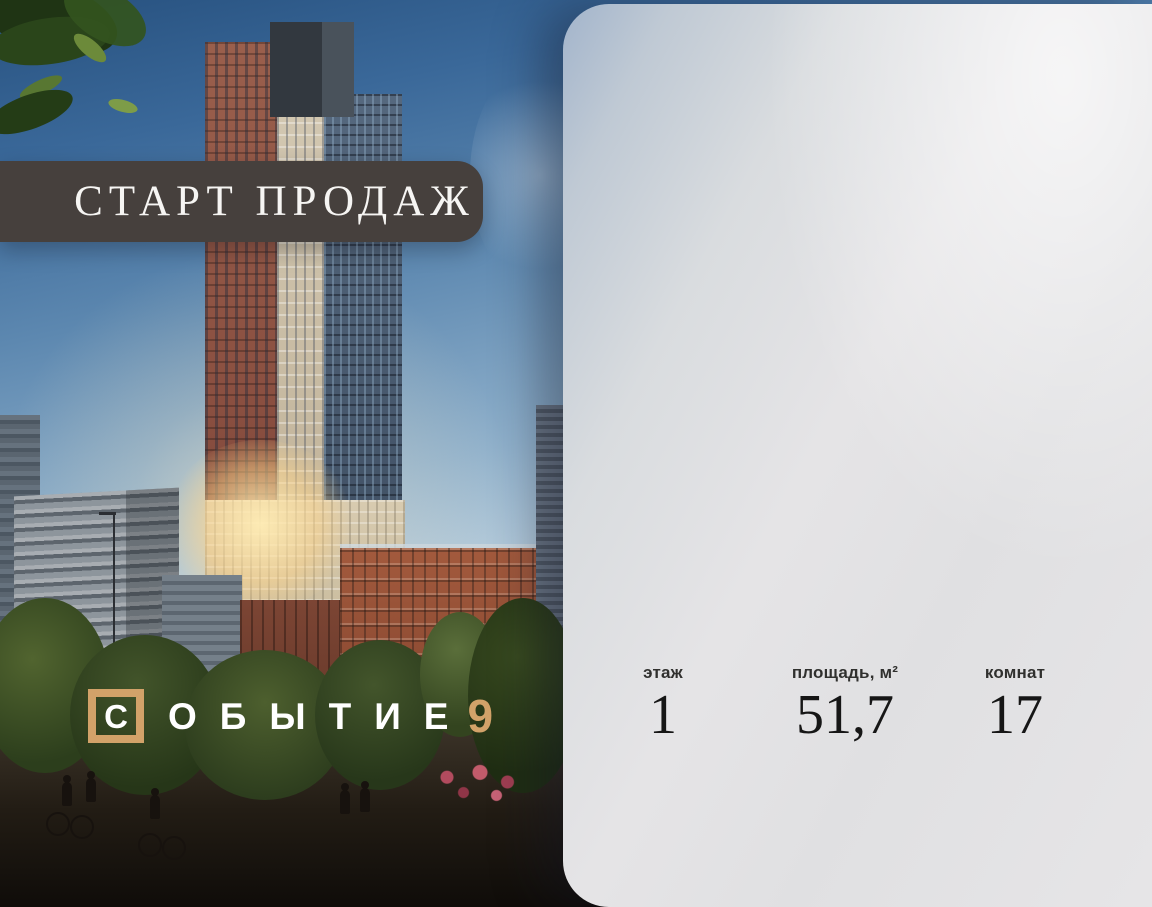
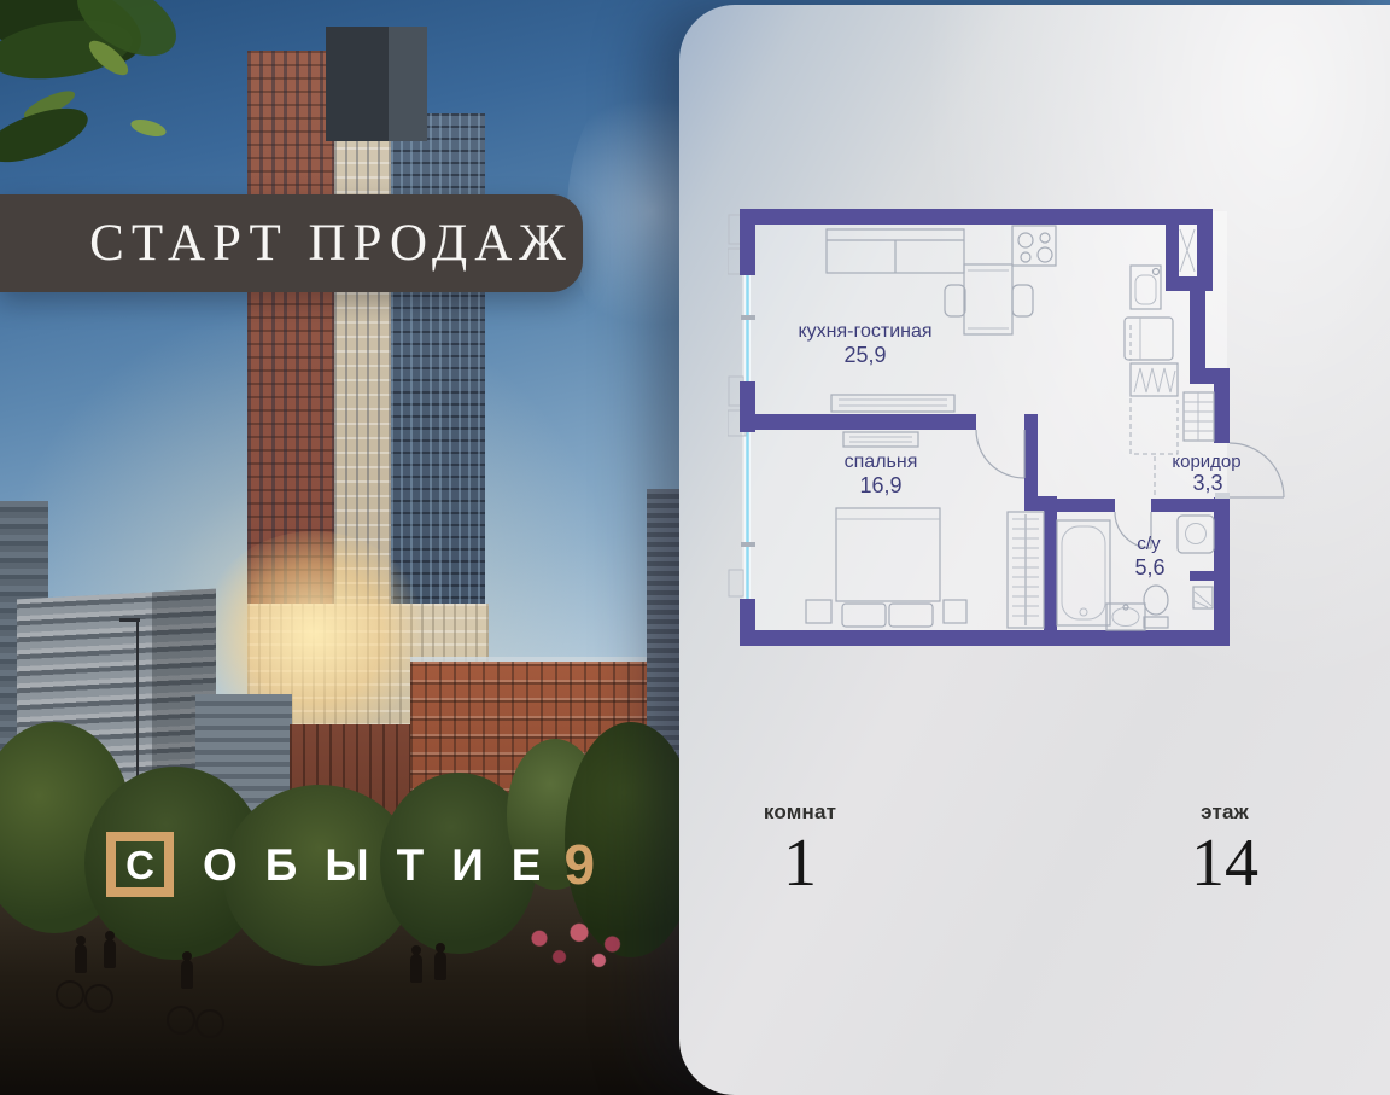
  СТАРТ ПРОДАЖ
  С
  ОБЫТИЕ
  9
+ кухня-гостиная
+ 25,9
+ спальня
+ 16,9
+ коридор
+ 3,3
+ с/у
+ 5,6
- этаж
+ комнат
  1
- площадь, м²
- 51,7
- комнат
+ этаж
- 17
+ 14
